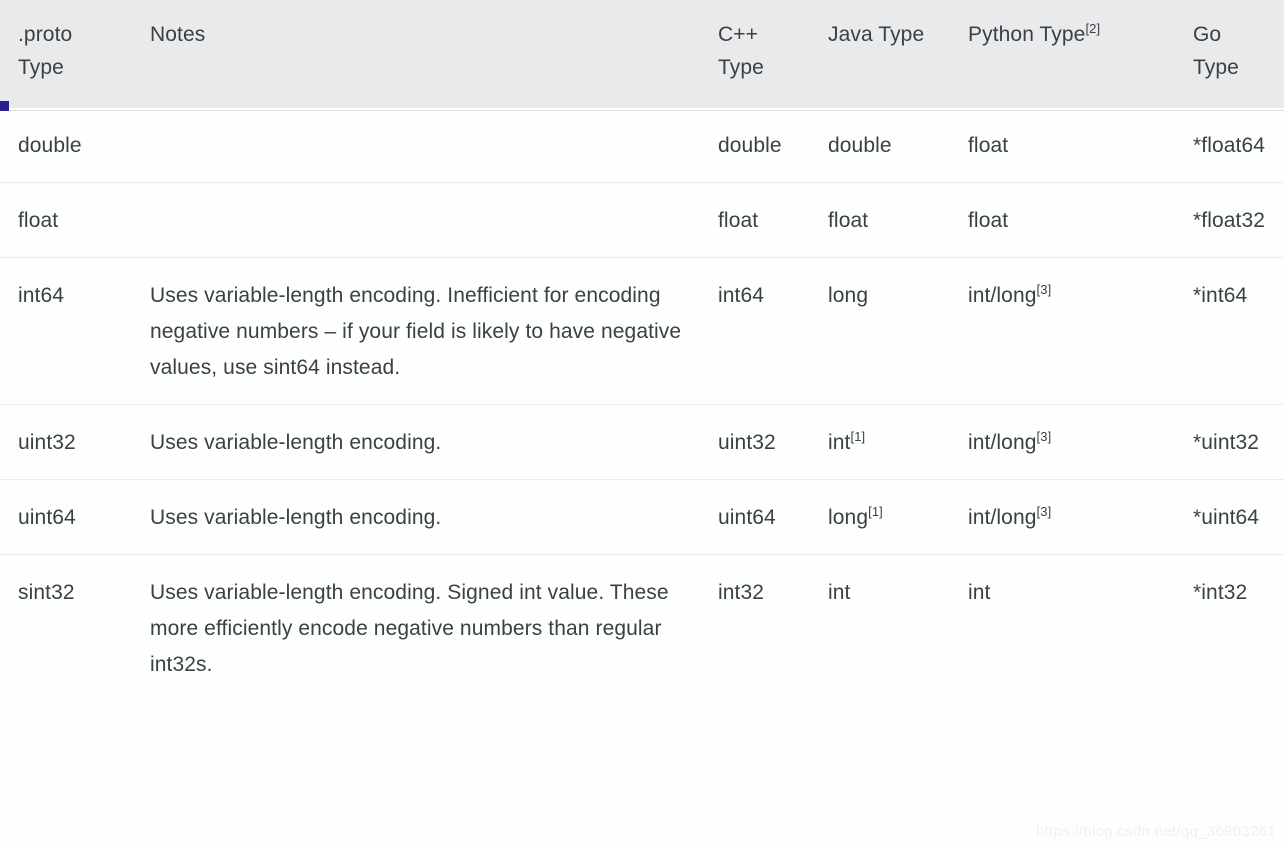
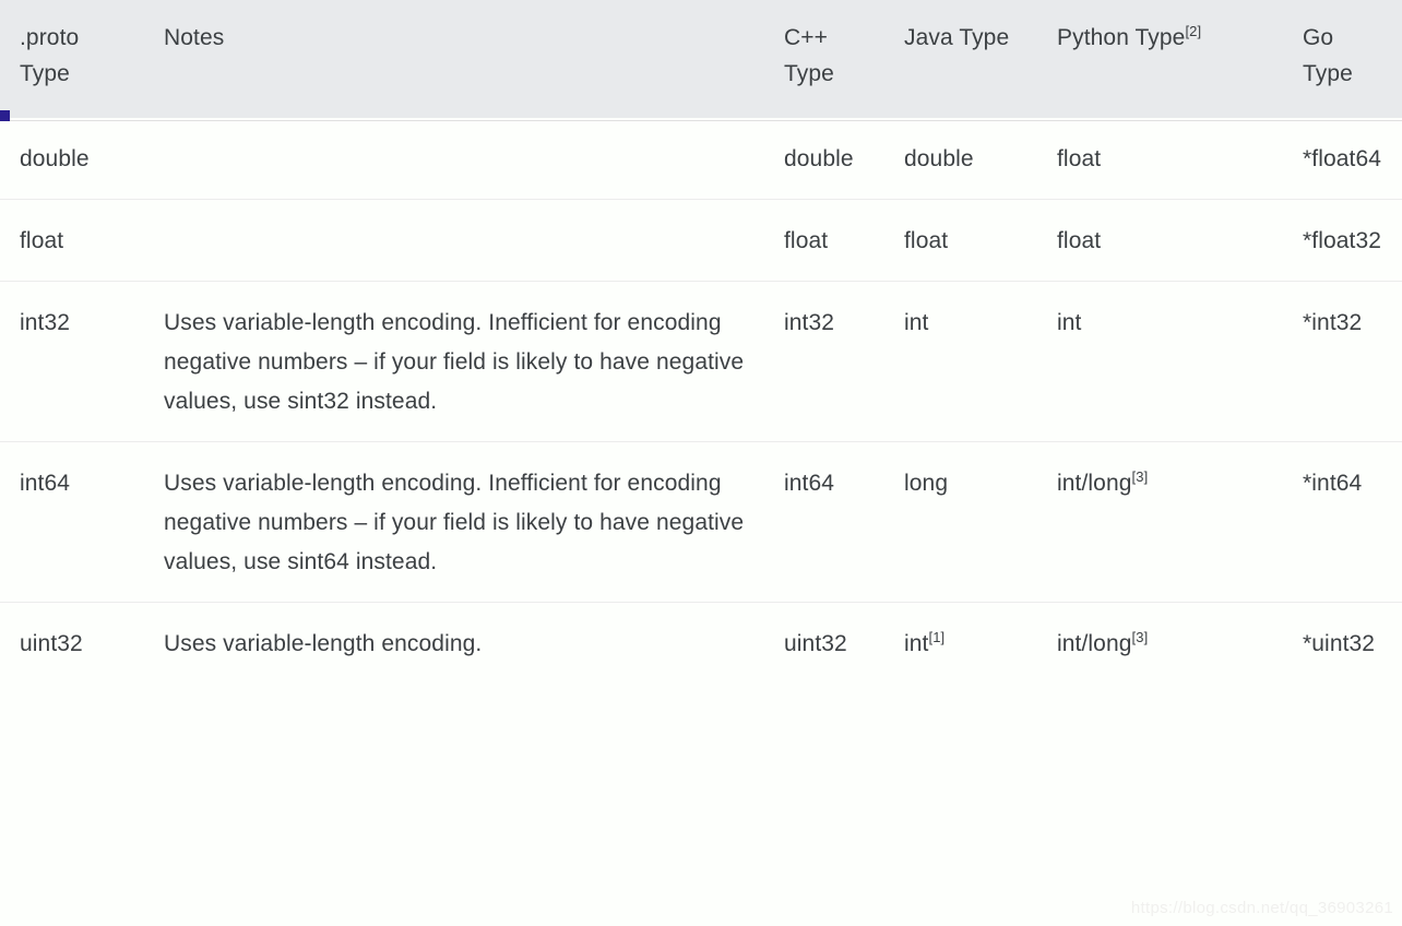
  .proto Type	Notes	C++ Type	Java Type	Python Type[2]	Go Type
  double		double	double	float	*float64
  float		float	float	float	*float32
+ int32	Uses variable-length encoding. Inefficient for encoding negative numbers – if your field is likely to have negative values, use sint32 instead.	int32	int	int	*int32
  int64	Uses variable-length encoding. Inefficient for encoding negative numbers – if your field is likely to have negative values, use sint64 instead.	int64	long	int/long[3]	*int64
  uint32	Uses variable-length encoding.	uint32	int[1]	int/long[3]	*uint32
- uint64	Uses variable-length encoding.	uint64	long[1]	int/long[3]	*uint64
- sint32	Uses variable-length encoding. Signed int value. These more efficiently encode negative numbers than regular int32s.	int32	int	int	*int32
